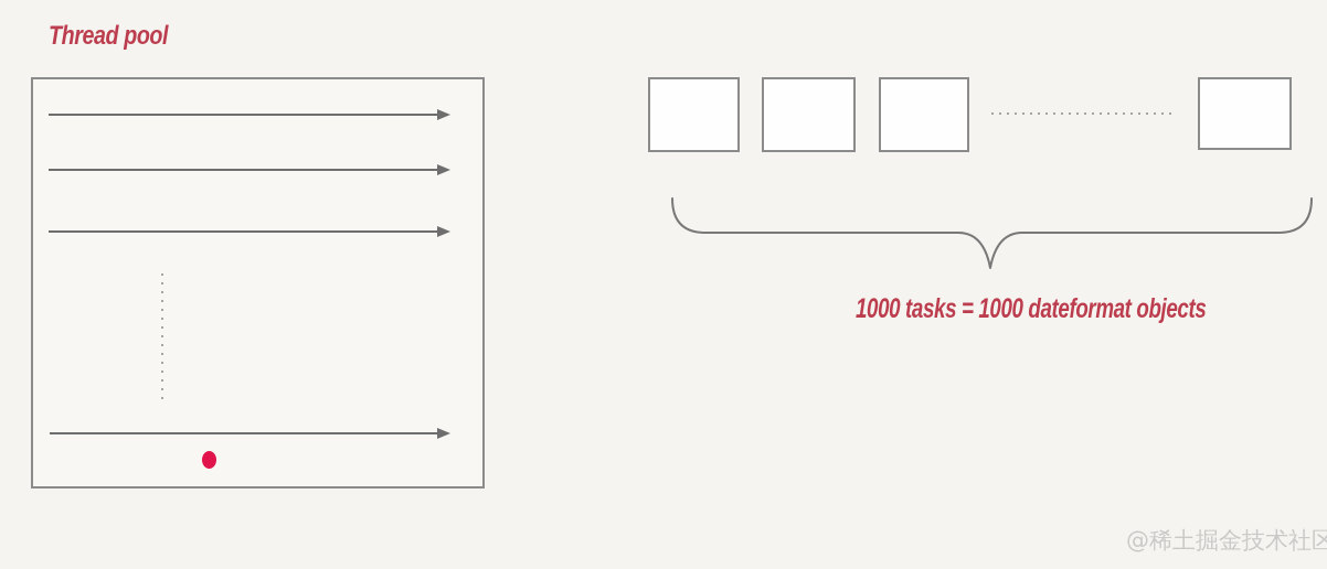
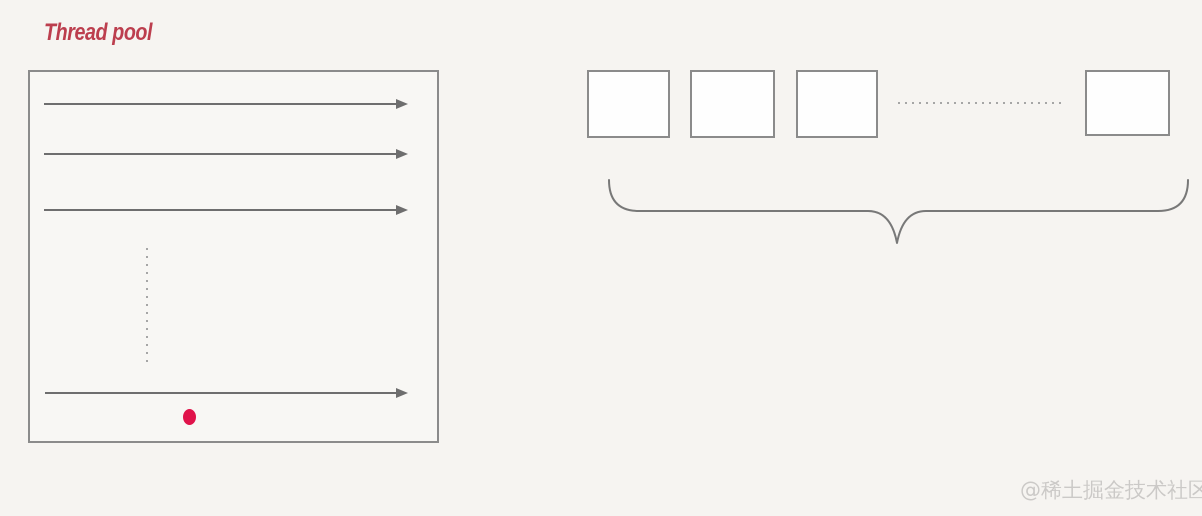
  Thread pool
- 1000 tasks = 1000 dateformat objects
  @稀土掘金技术社区
